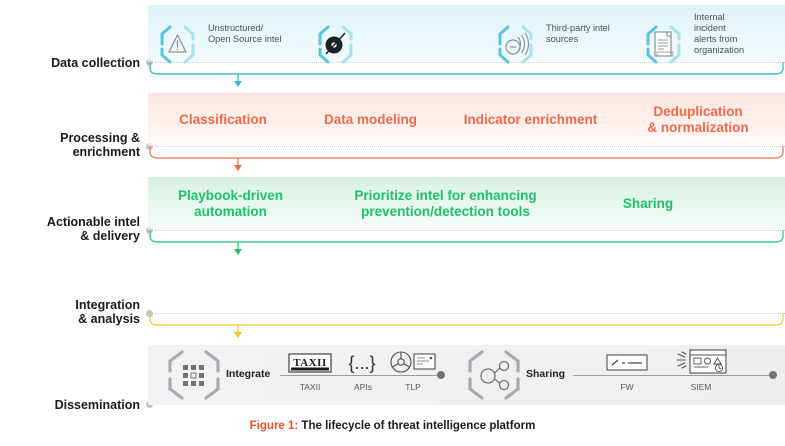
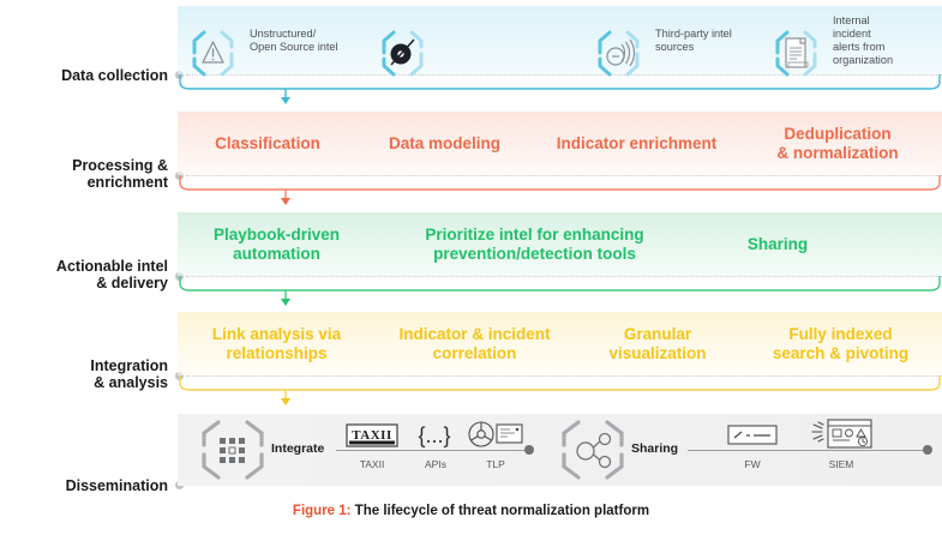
  Data collection
  Unstructured/
  Open Source intel
  Third-party intel
  sources
  Internal
  incident
  alerts from
  organization
  Processing &
  enrichment
  Classification
  Data modeling
  Indicator enrichment
  Deduplication
  & normalization
  Actionable intel
  & delivery
  Playbook-driven
  automation
  Prioritize intel for enhancing
  prevention/detection tools
  Sharing
  Integration
  & analysis
+ Link analysis via
+ relationships
+ Indicator & incident
+ correlation
+ Granular
+ visualization
+ Fully indexed
+ search & pivoting
  Dissemination
  Integrate
  TAXII
  TAXII
  {...}
  APIs
  TLP
  Sharing
  FW
  SIEM
- Figure 1: The lifecycle of threat intelligence platform
+ Figure 1: The lifecycle of threat normalization platform
